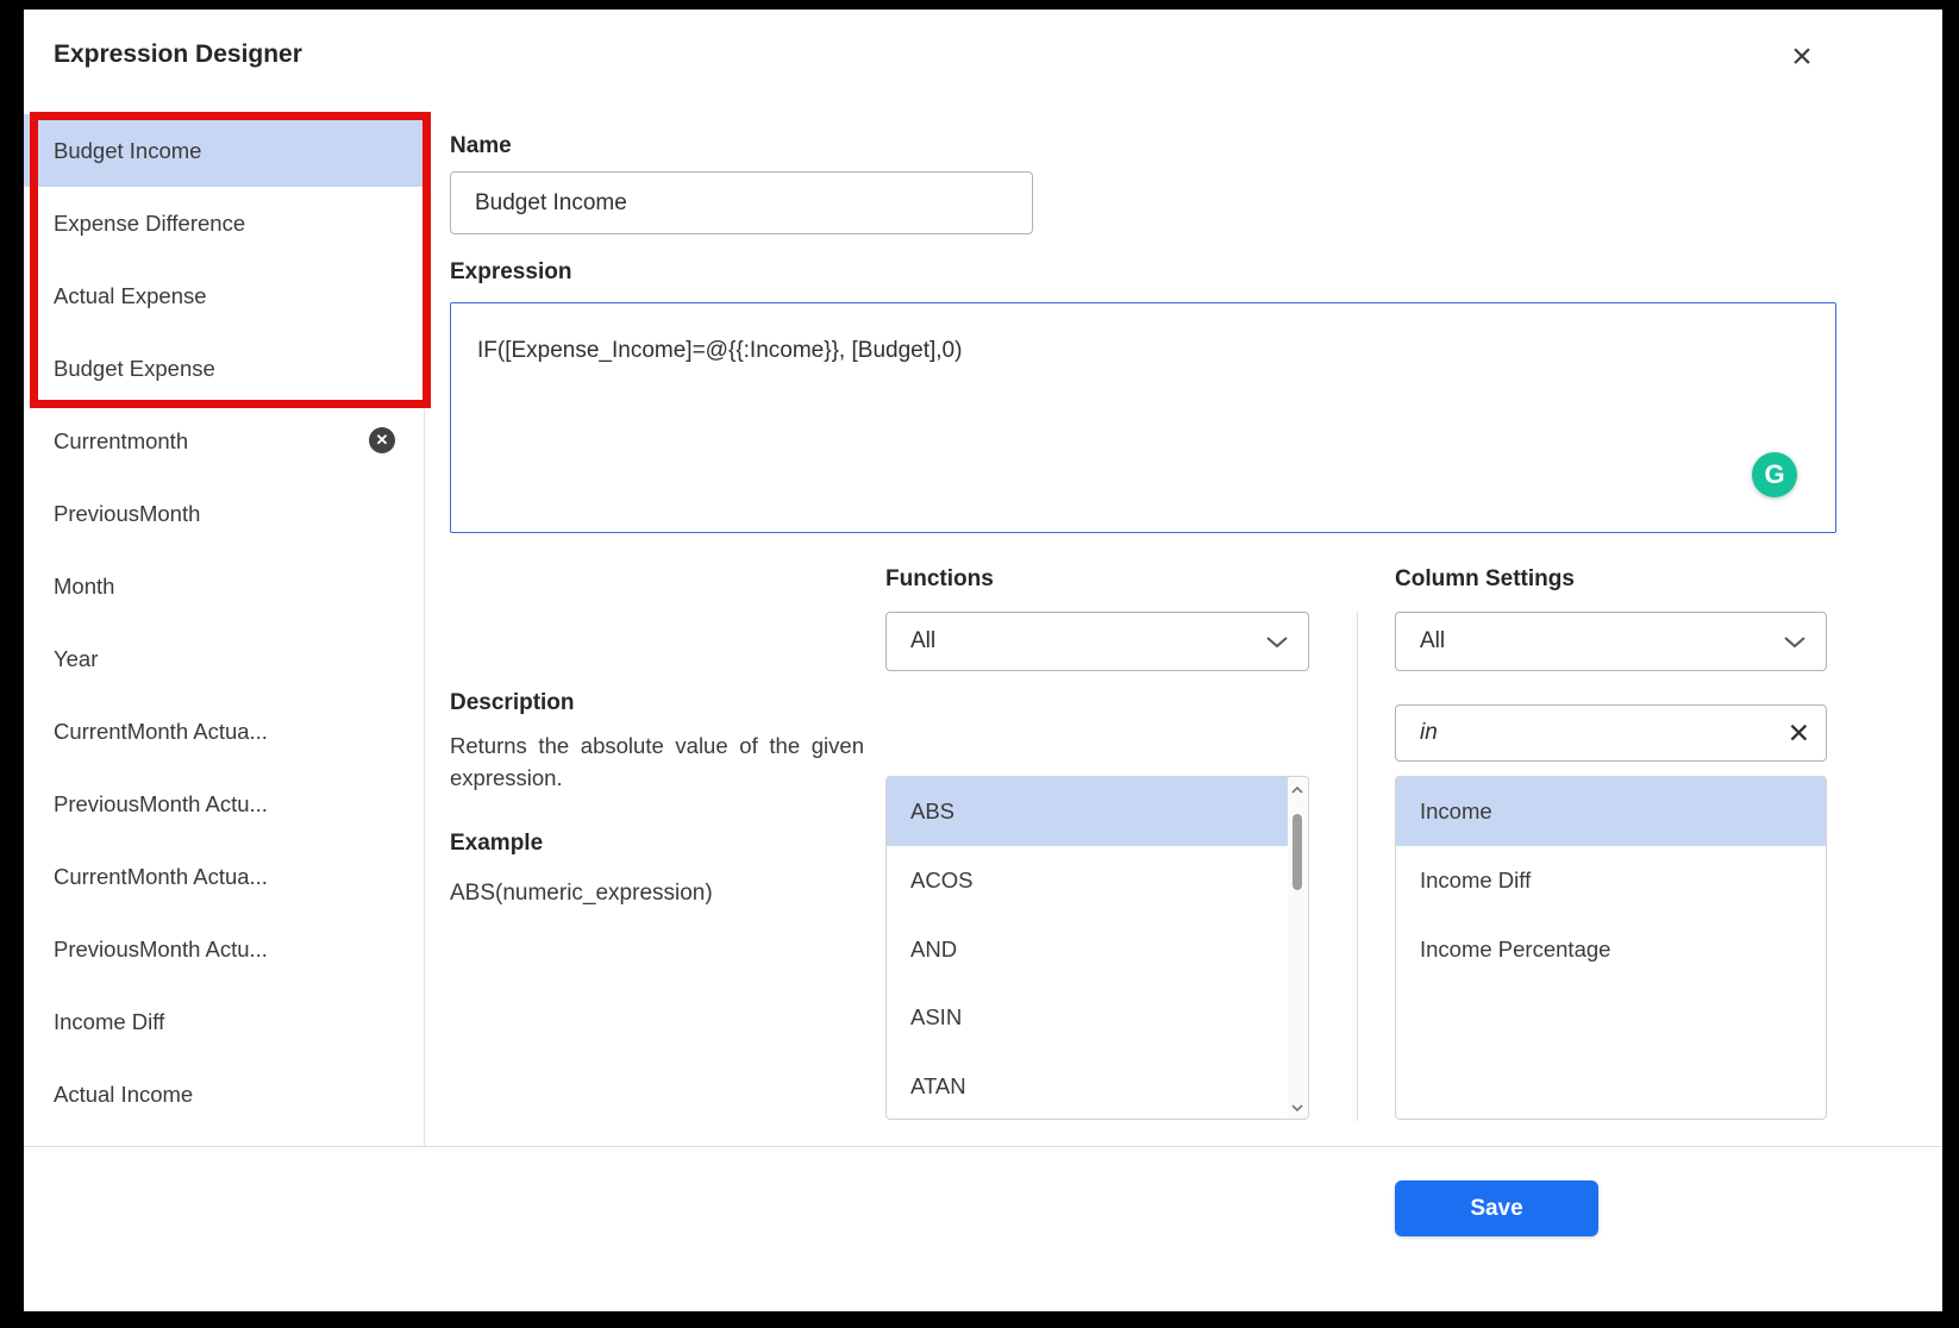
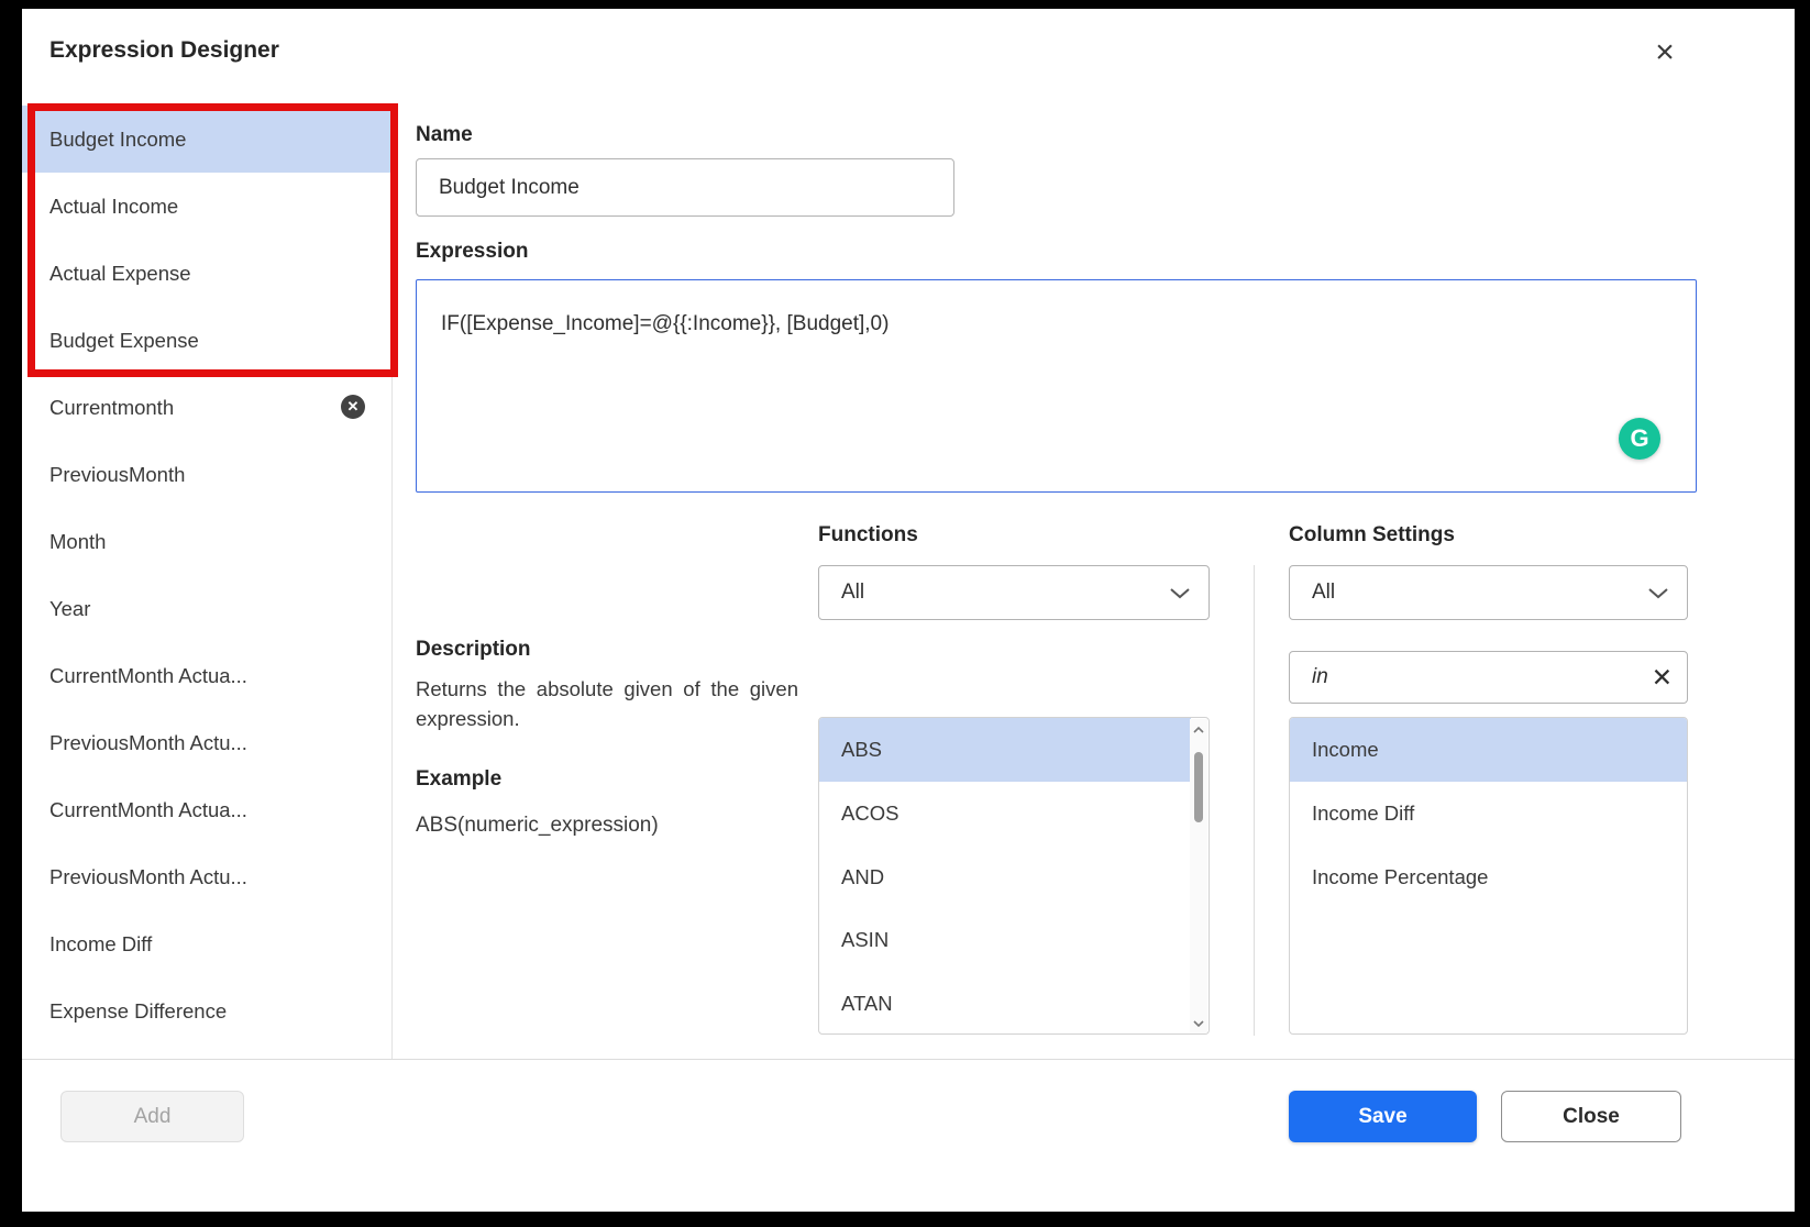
  Expression Designer
  ×
  Budget Income
- Expense Difference
+ Actual Income
  Actual Expense
  Budget Expense
  Currentmonth
  ✕
  PreviousMonth
  Month
  Year
  CurrentMonth Actua...
  PreviousMonth Actu...
  CurrentMonth Actua...
  PreviousMonth Actu...
  Income Diff
- Actual Income
+ Expense Difference
  Name
  Budget Income
  Expression
  IF([Expense_Income]=@{{:Income}}, [Budget],0)
  G
  Functions
  All
  ABS
  ACOS
  AND
  ASIN
  ATAN
  Description
- Returns the absolute value of the given expression.
+ Returns the absolute given of the given expression.
  Example
  ABS(numeric_expression)
  Column Settings
  All
  in
  ✕
  Income
  Income Diff
  Income Percentage
+ Add
  Save
+ Close
